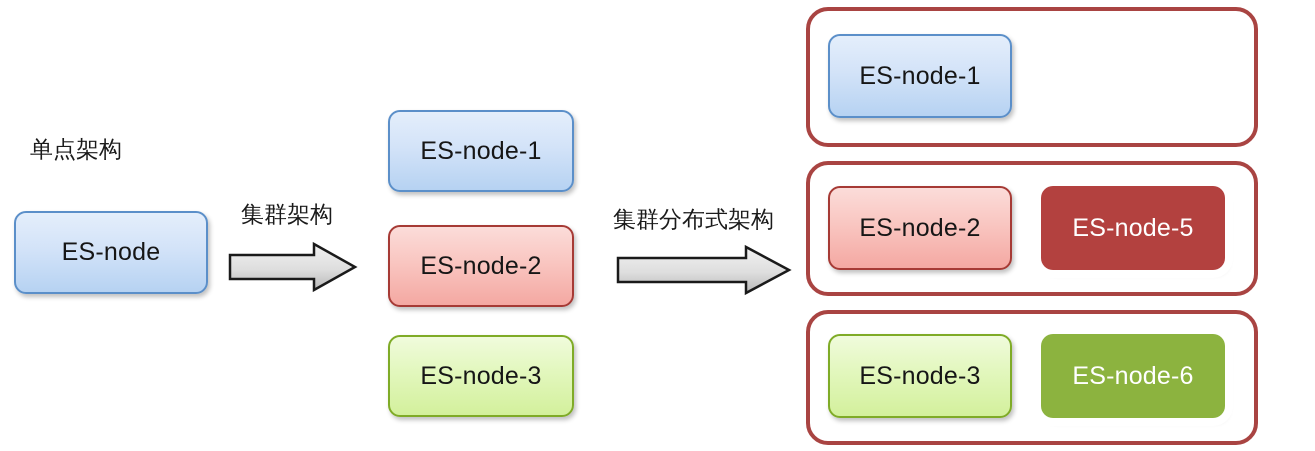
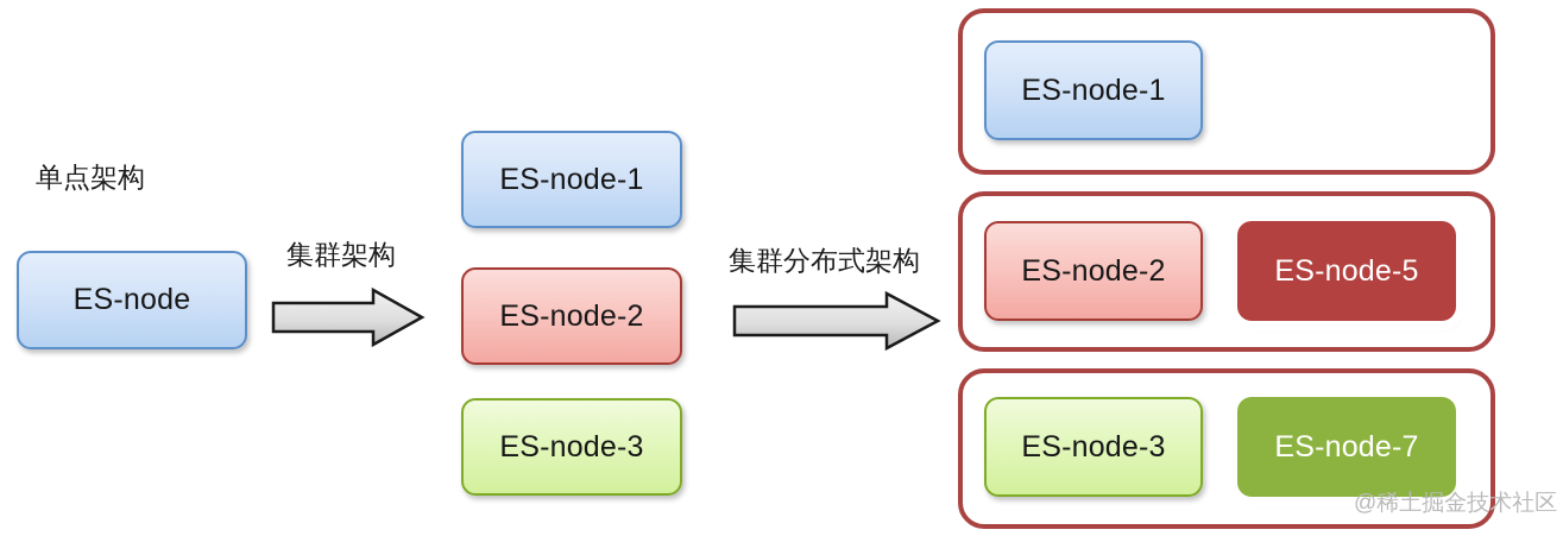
  单点架构
  ES-node
  集群架构
  ES-node-1
  ES-node-2
  ES-node-3
  集群分布式架构
  ES-node-1
  ES-node-2
  ES-node-5
  ES-node-3
- ES-node-6
+ ES-node-7
+ @稀土掘金技术社区
